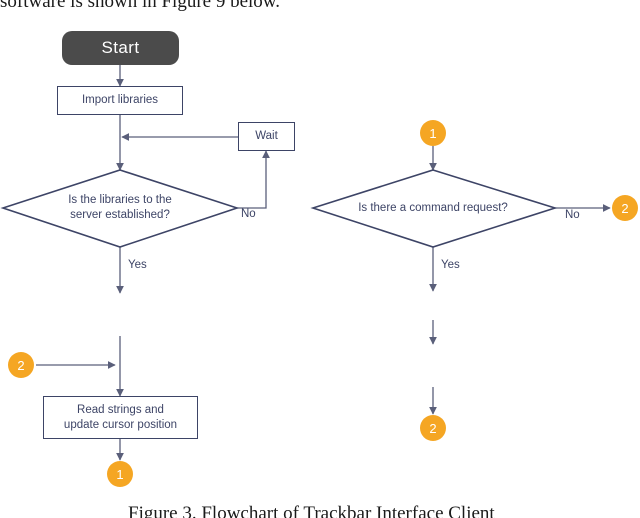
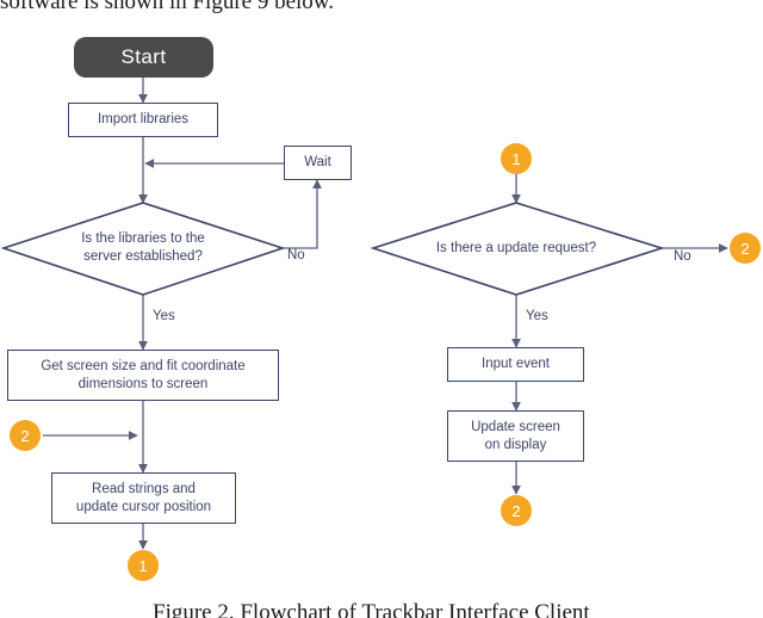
  software is shown in Figure 9 below.
  Start
  Import libraries
  Wait
  Is the libraries to the
  server established?
  No
  Yes
+ Get screen size and fit coordinate
+ dimensions to screen
  2
  Read strings and
  update cursor position
  1
  1
- Is there a command request?
+ Is there a update request?
  No
  2
  Yes
+ Input event
+ Update screen
+ on display
  2
- Figure 3. Flowchart of Trackbar Interface Client
+ Figure 2. Flowchart of Trackbar Interface Client
